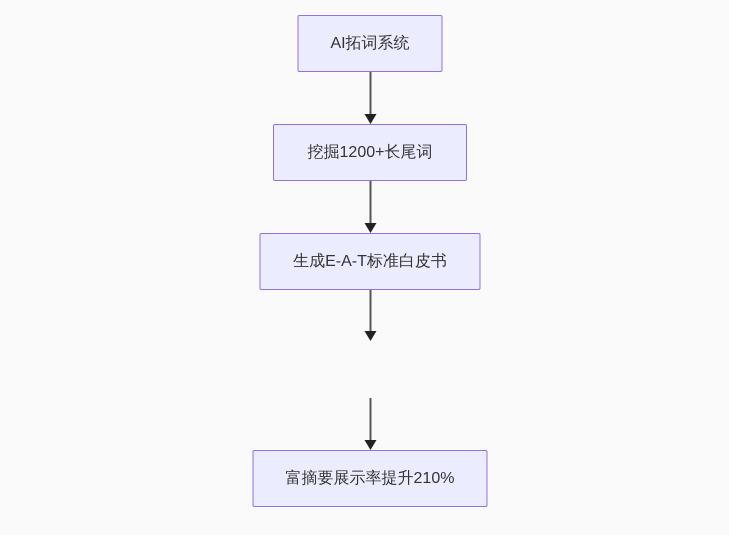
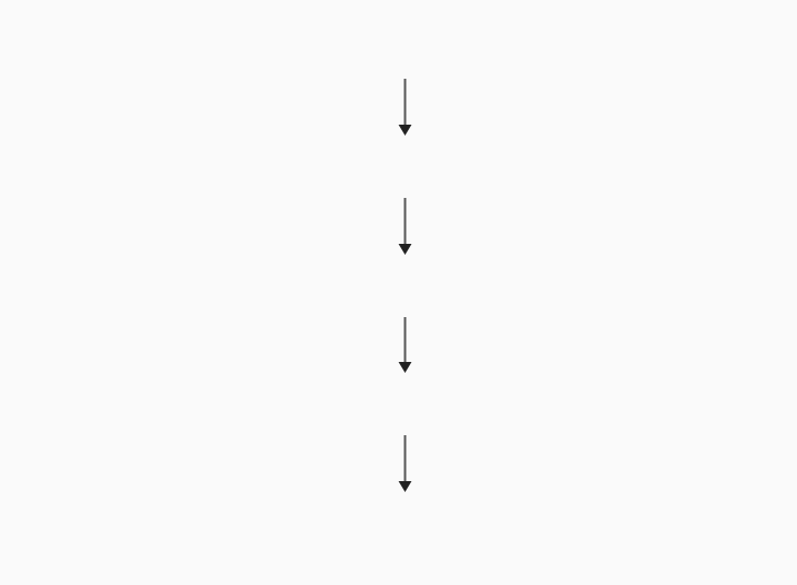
- AI拓词系统
- 挖掘1200+长尾词
- 生成E-A-T标准白皮书
- 富摘要展示率提升210%
